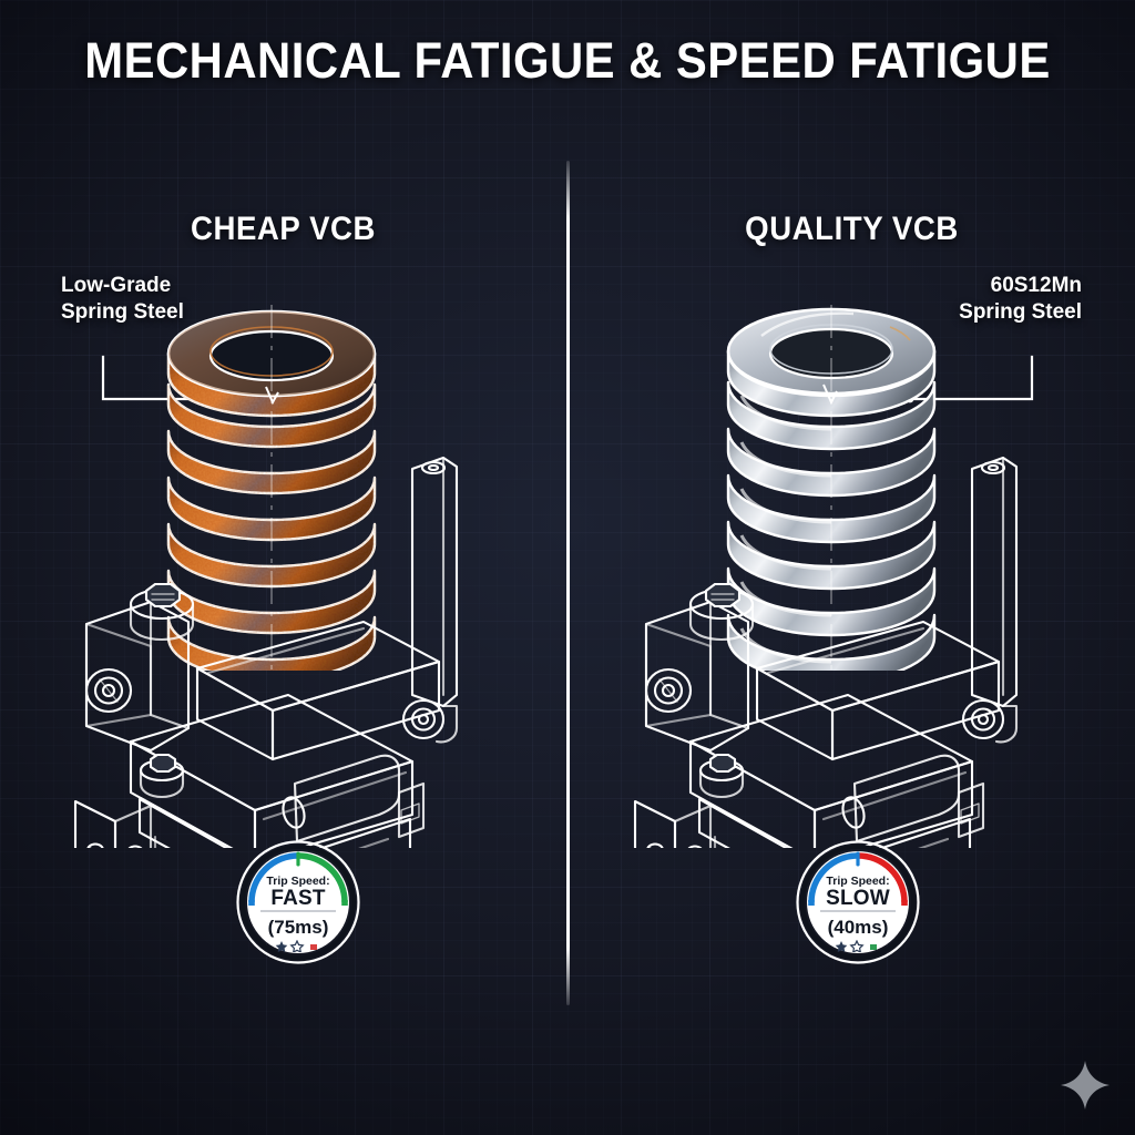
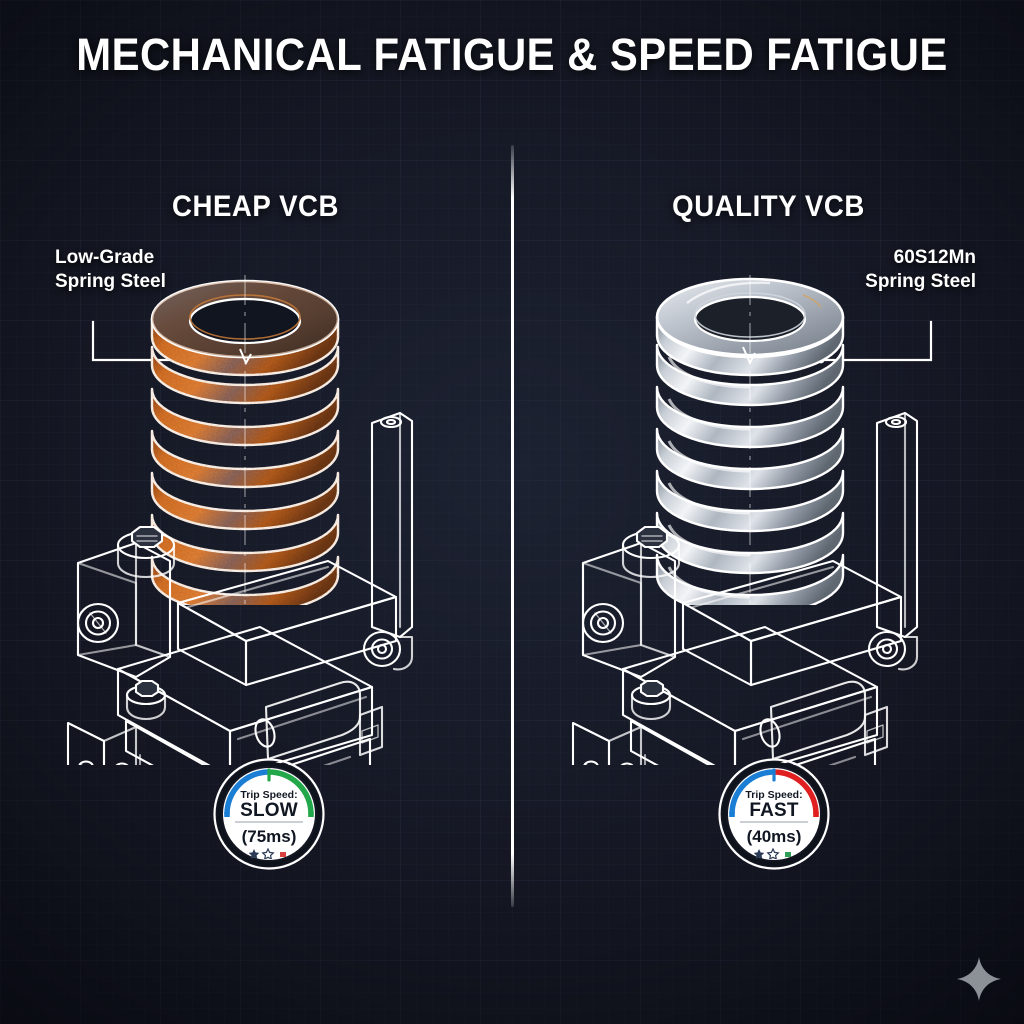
  MECHANICAL FATIGUE & SPEED FATIGUE
  CHEAP VCB
  QUALITY VCB
  Low-Grade
  Spring Steel
  60S12Mn
  Spring Steel
  Trip Speed:
- FAST
+ SLOW
  (75ms)
  Trip Speed:
- SLOW
+ FAST
  (40ms)
